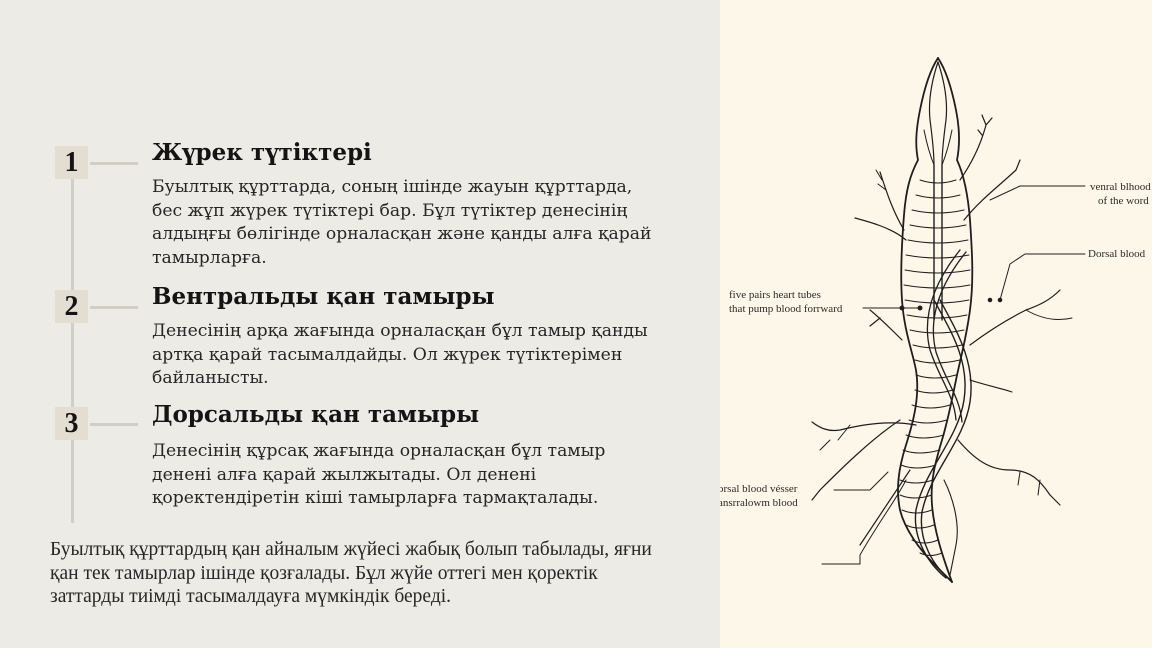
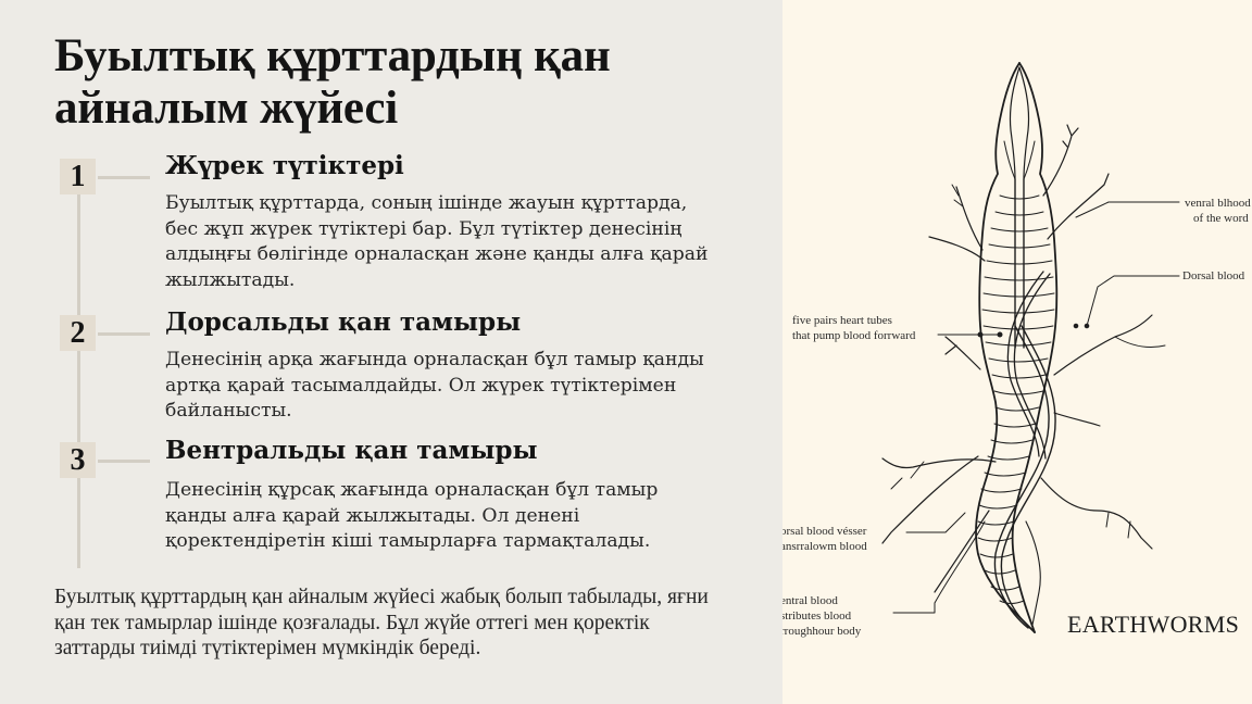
+ Буылтық құрттардың қан айналым жүйесі
  1
  Жүрек түтіктері
- Буылтық құрттарда, соның ішінде жауын құрттарда, бес жұп жүрек түтіктері бар. Бұл түтіктер денесінің алдыңғы бөлігінде орналасқан және қанды алға қарай тамырларға.
+ Буылтық құрттарда, соның ішінде жауын құрттарда, бес жұп жүрек түтіктері бар. Бұл түтіктер денесінің алдыңғы бөлігінде орналасқан және қанды алға қарай жылжытады.
  2
- Вентральды қан тамыры
+ Дорсальды қан тамыры
  Денесінің арқа жағында орналасқан бұл тамыр қанды артқа қарай тасымалдайды. Ол жүрек түтіктерімен байланысты.
  3
- Дорсальды қан тамыры
+ Вентральды қан тамыры
- Денесінің құрсақ жағында орналасқан бұл тамыр денені алға қарай жылжытады. Ол денені қоректендіретін кіші тамырларға тармақталады.
+ Денесінің құрсақ жағында орналасқан бұл тамыр қанды алға қарай жылжытады. Ол денені қоректендіретін кіші тамырларға тармақталады.
- Буылтық құрттардың қан айналым жүйесі жабық болып табылады, яғни қан тек тамырлар ішінде қозғалады. Бұл жүйе оттегі мен қоректік заттарды тиімді тасымалдауға мүмкіндік береді.
+ Буылтық құрттардың қан айналым жүйесі жабық болып табылады, яғни қан тек тамырлар ішінде қозғалады. Бұл жүйе оттегі мен қоректік заттарды тиімді түтіктерімен мүмкіндік береді.
  venral blhood
  of the word
  Dorsal blood
  five pairs heart tubes
  that pump blood forrward
  orsal blood vésser
  ansrralowm blood
+ entral blood
+ stributes blood
+ rroughhour body
+ EARTHWORMS
